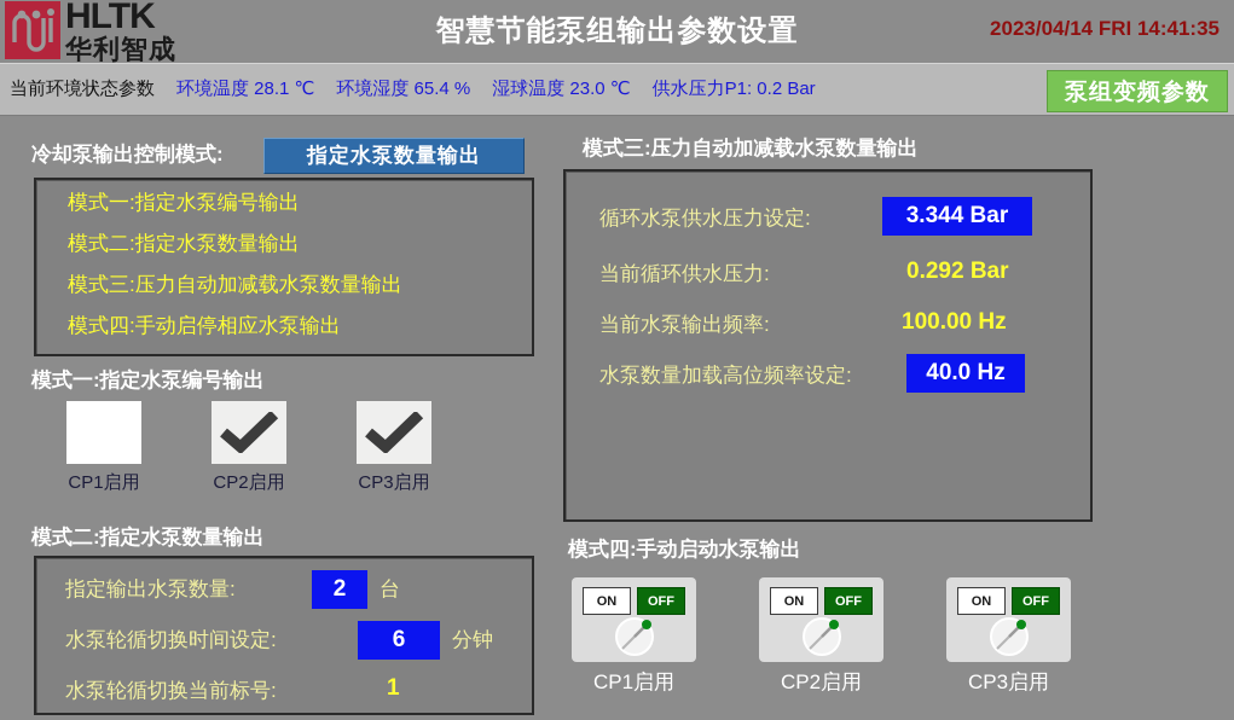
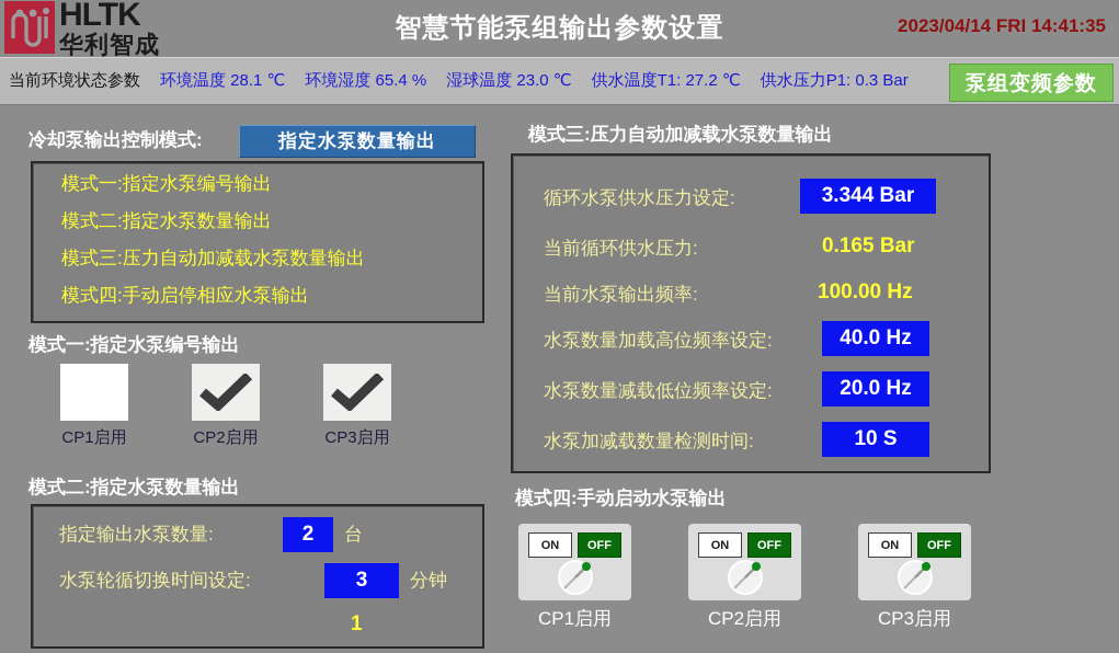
  HLTK
  华利智成
  智慧节能泵组输出参数设置
  2023/04/14 FRI 14:41:35
  当前环境状态参数
  环境温度 28.1 ℃
  环境湿度 65.4 %
  湿球温度 23.0 ℃
+ 供水温度T1: 27.2 ℃
- 供水压力P1: 0.2 Bar
+ 供水压力P1: 0.3 Bar
  泵组变频参数
  冷却泵输出控制模式:
  指定水泵数量输出
  模式一:指定水泵编号输出
  模式二:指定水泵数量输出
  模式三:压力自动加减载水泵数量输出
  模式四:手动启停相应水泵输出
  模式一:指定水泵编号输出
  CP1启用
  CP2启用
  CP3启用
  模式二:指定水泵数量输出
  指定输出水泵数量:
  2
  台
  水泵轮循切换时间设定:
- 6
+ 3
  分钟
- 水泵轮循切换当前标号:
  1
  模式三:压力自动加减载水泵数量输出
  循环水泵供水压力设定:
  3.344 Bar
  当前循环供水压力:
- 0.292 Bar
+ 0.165 Bar
  当前水泵输出频率:
  100.00 Hz
  水泵数量加载高位频率设定:
  40.0 Hz
+ 水泵数量减载低位频率设定:
+ 20.0 Hz
+ 水泵加减载数量检测时间:
+ 10 S
  模式四:手动启动水泵输出
  ON
  OFF
  CP1启用
  ON
  OFF
  CP2启用
  ON
  OFF
  CP3启用
